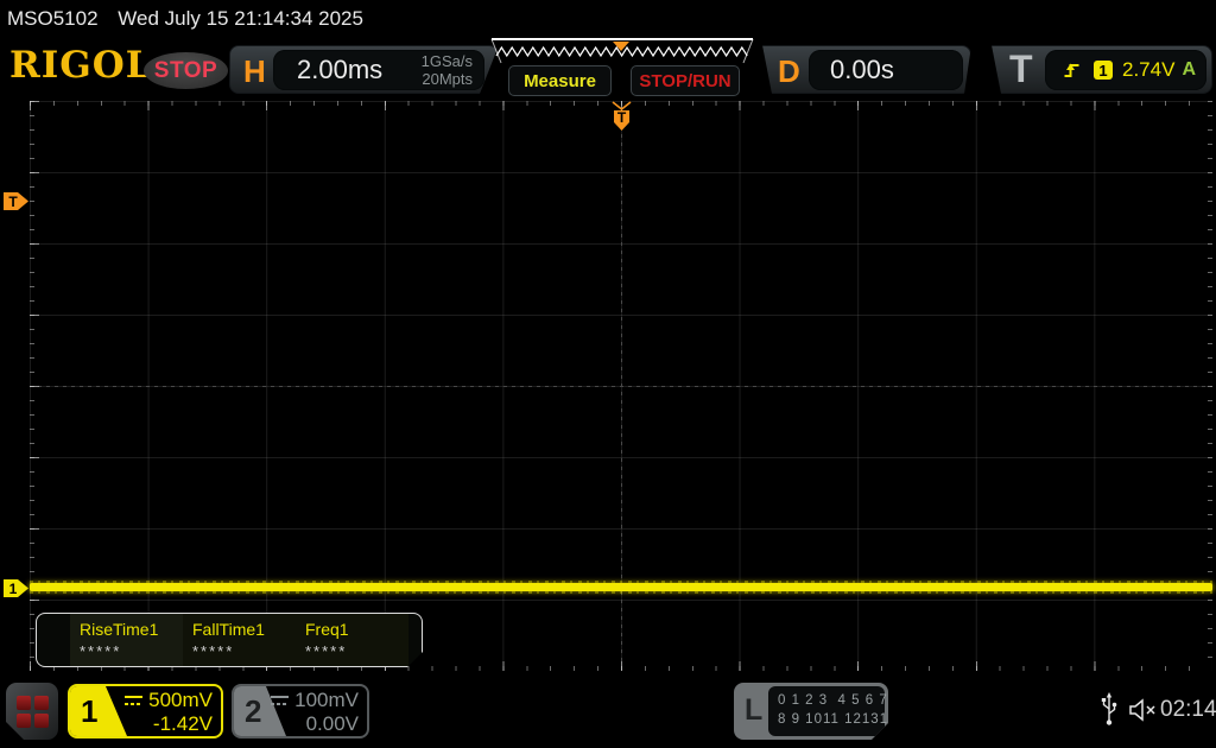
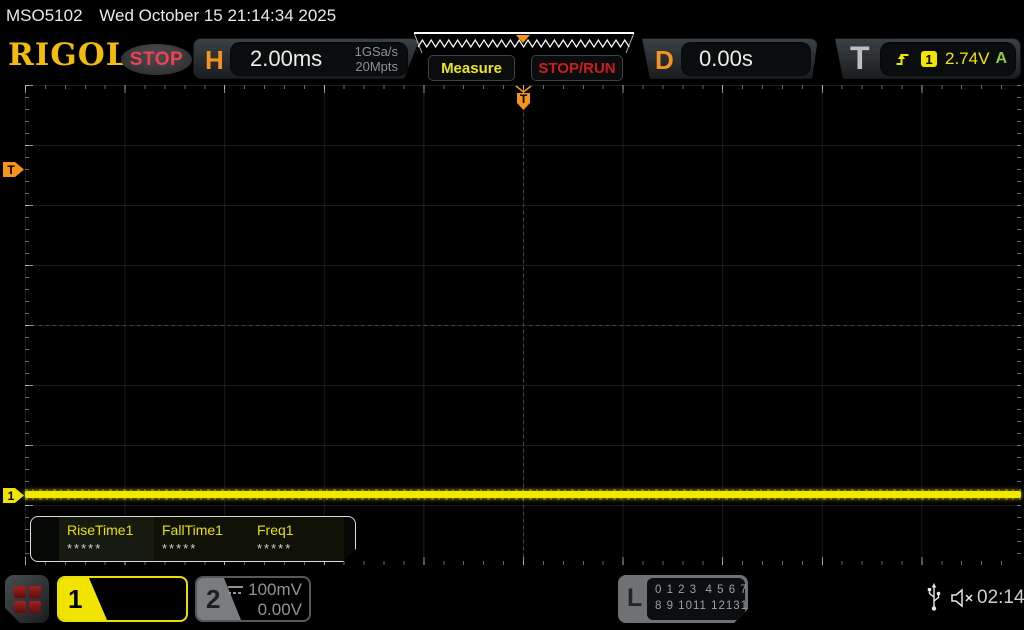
- MSO5102 Wed July 15 21:14:34 2025
+ MSO5102 Wed October 15 21:14:34 2025
  RIGOL
  STOP
  H
  2.00ms
  1GSa/s
  20Mpts
  Measure
  STOP/RUN
  D
  0.00s
  T
  1
  2.74V
  A
  T
  T
  1
  RiseTime1
  *****
  FallTime1
  *****
  Freq1
  *****
  1
- 500mV
- -1.42V
  2
  100mV
  0.00V
  L
  0 1 2 3 4 5 6 7
  8 9 1011 12131
  02:14
